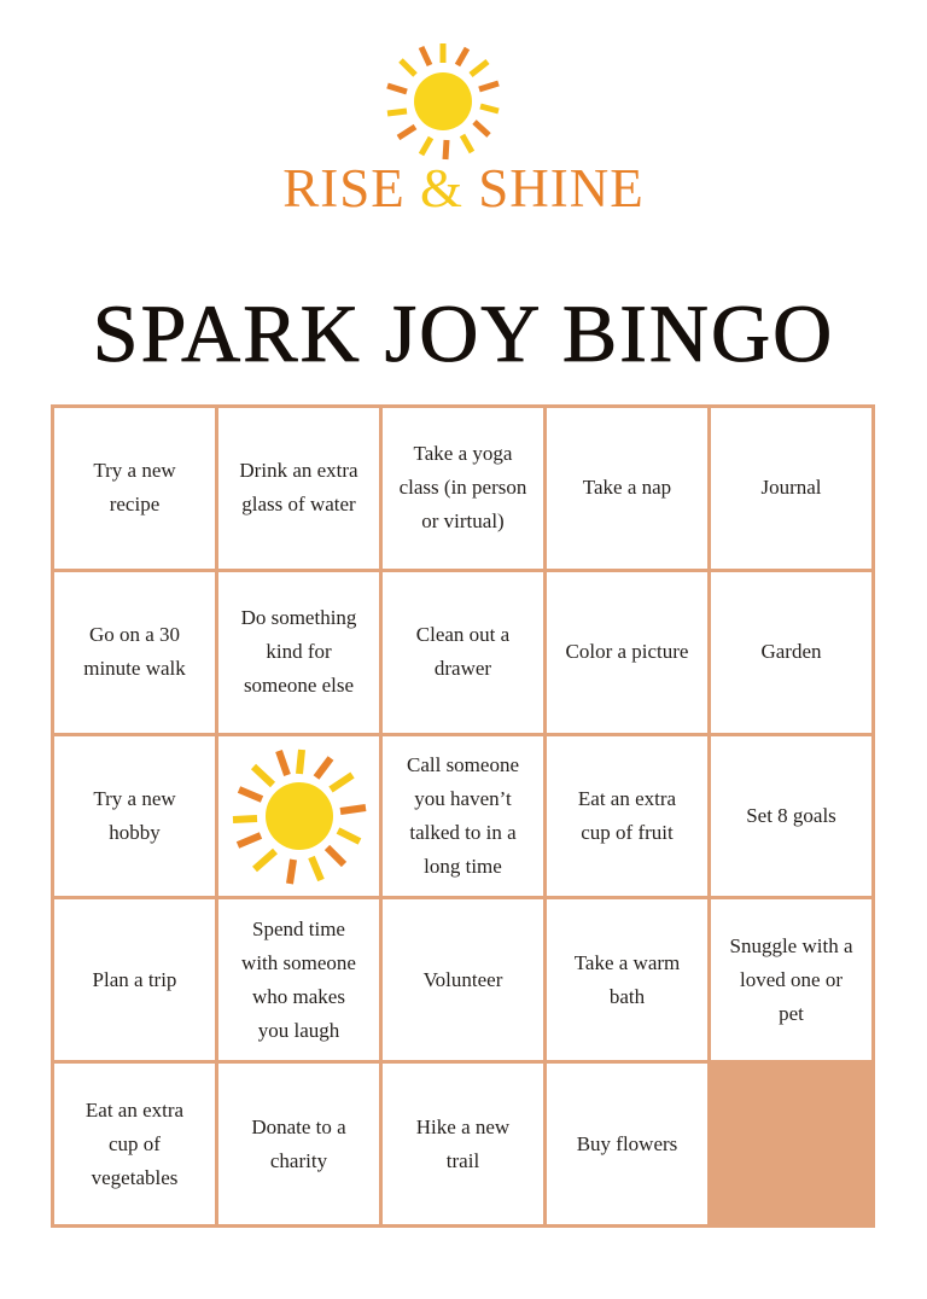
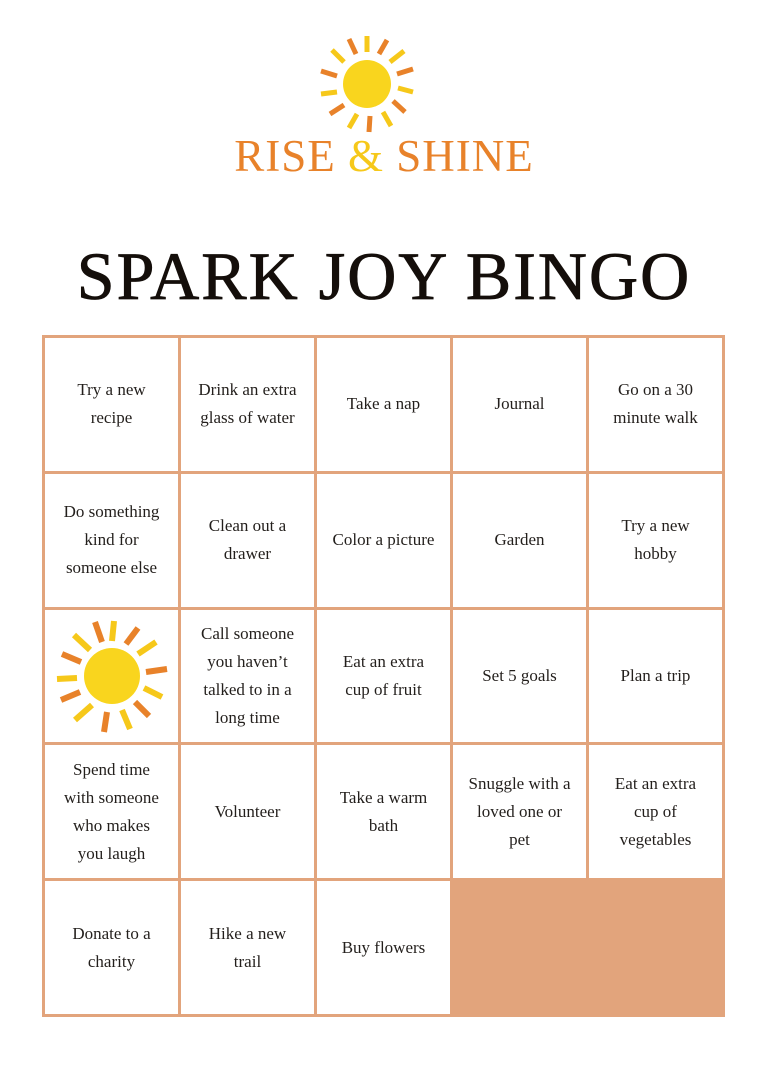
  RISE & SHINE
  SPARK JOY BINGO
  Try a new
  recipe
  Drink an extra
  glass of water
- Take a yoga
- class (in person
- or virtual)
  Take a nap
  Journal
  Go on a 30
  minute walk
  Do something
  kind for
  someone else
  Clean out a
  drawer
  Color a picture
  Garden
  Try a new
  hobby
  Call someone
  you haven’t
  talked to in a
  long time
  Eat an extra
  cup of fruit
- Set 8 goals
+ Set 5 goals
  Plan a trip
  Spend time
  with someone
  who makes
  you laugh
  Volunteer
  Take a warm
  bath
  Snuggle with a
  loved one or
  pet
  Eat an extra
  cup of
  vegetables
  Donate to a
  charity
  Hike a new
  trail
  Buy flowers
